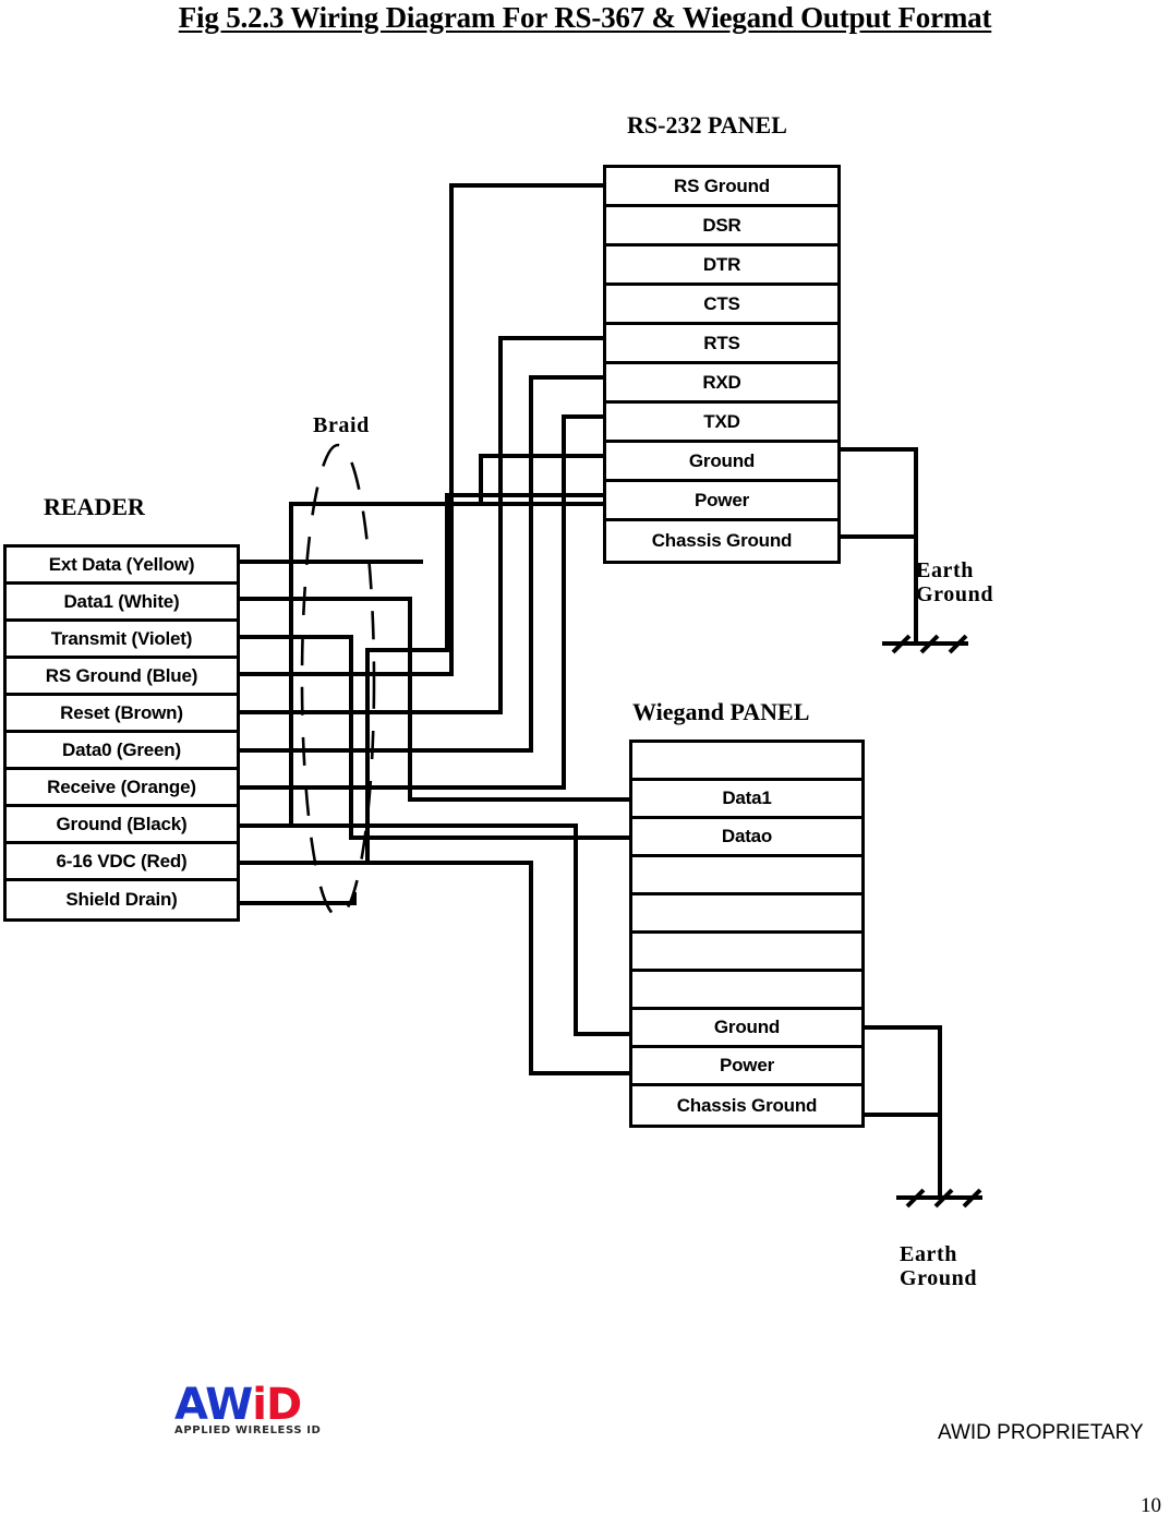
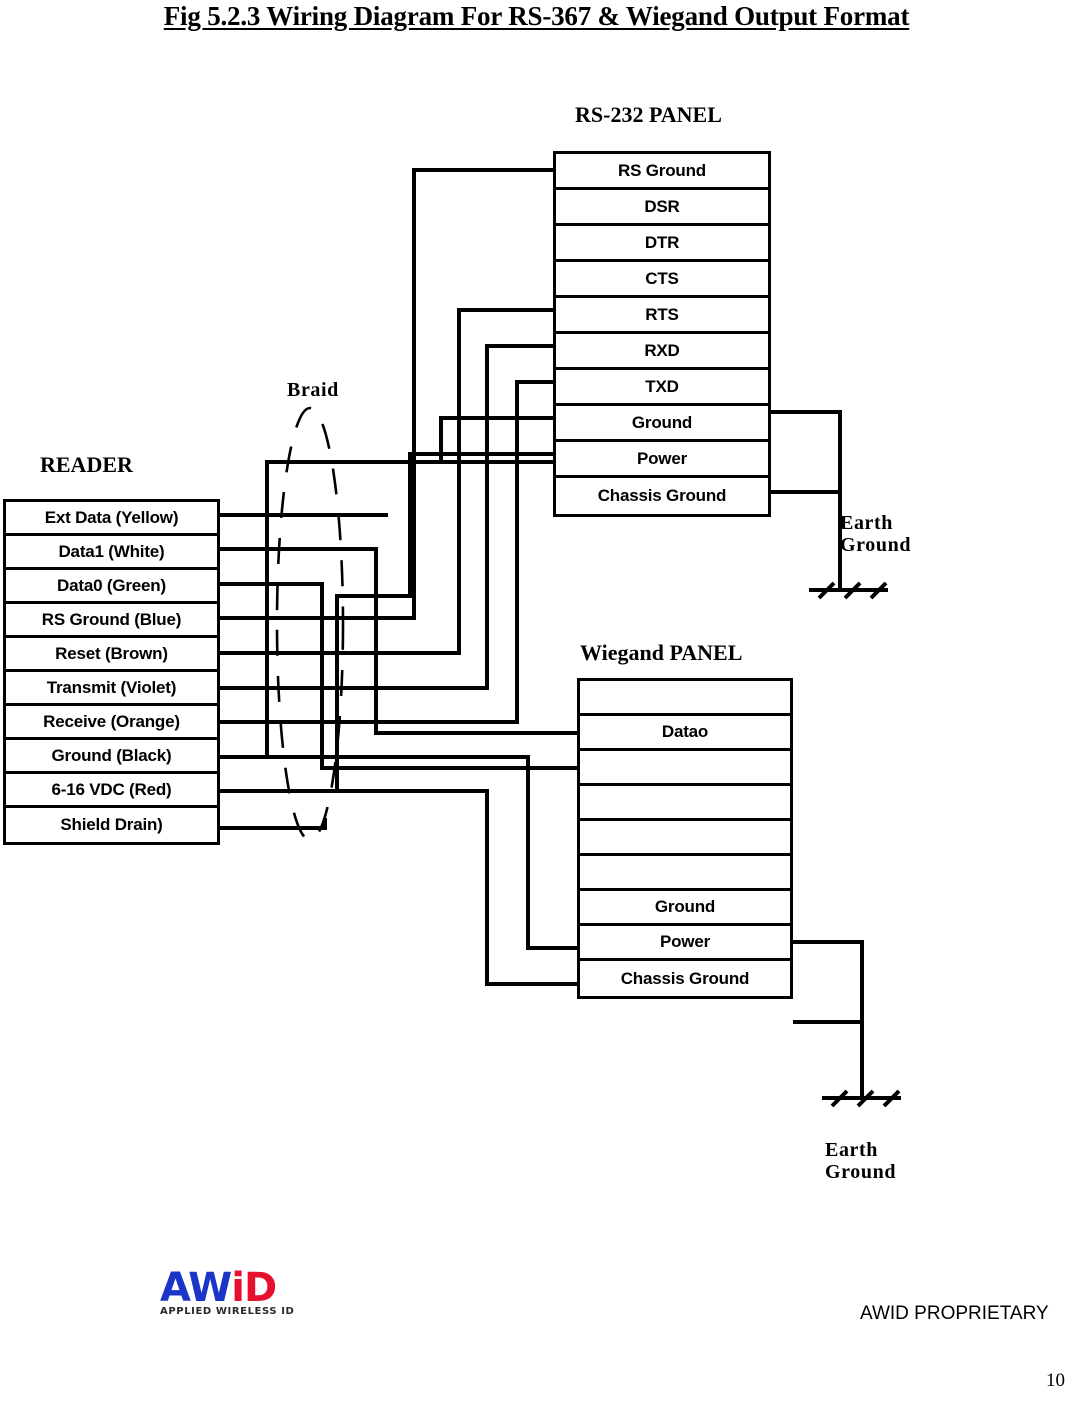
  Fig 5.2.3 Wiring Diagram For RS-367 & Wiegand Output Format
  RS-232 PANEL
  READER
  Wiegand PANEL
  Ext Data (Yellow)
  Data1 (White)
- Transmit (Violet)
+ Data0 (Green)
  RS Ground (Blue)
  Reset (Brown)
- Data0 (Green)
+ Transmit (Violet)
  Receive (Orange)
  Ground (Black)
  6-16 VDC (Red)
  Shield Drain)
  RS Ground
  DSR
  DTR
  CTS
  RTS
  RXD
  TXD
  Ground
  Power
  Chassis Ground
- Data1
  Datao
  Ground
  Power
  Chassis Ground
  Braid
  Earth
  Ground
  Earth
  Ground
  AWiD
  APPLIED WIRELESS ID
  AWID PROPRIETARY
  10
